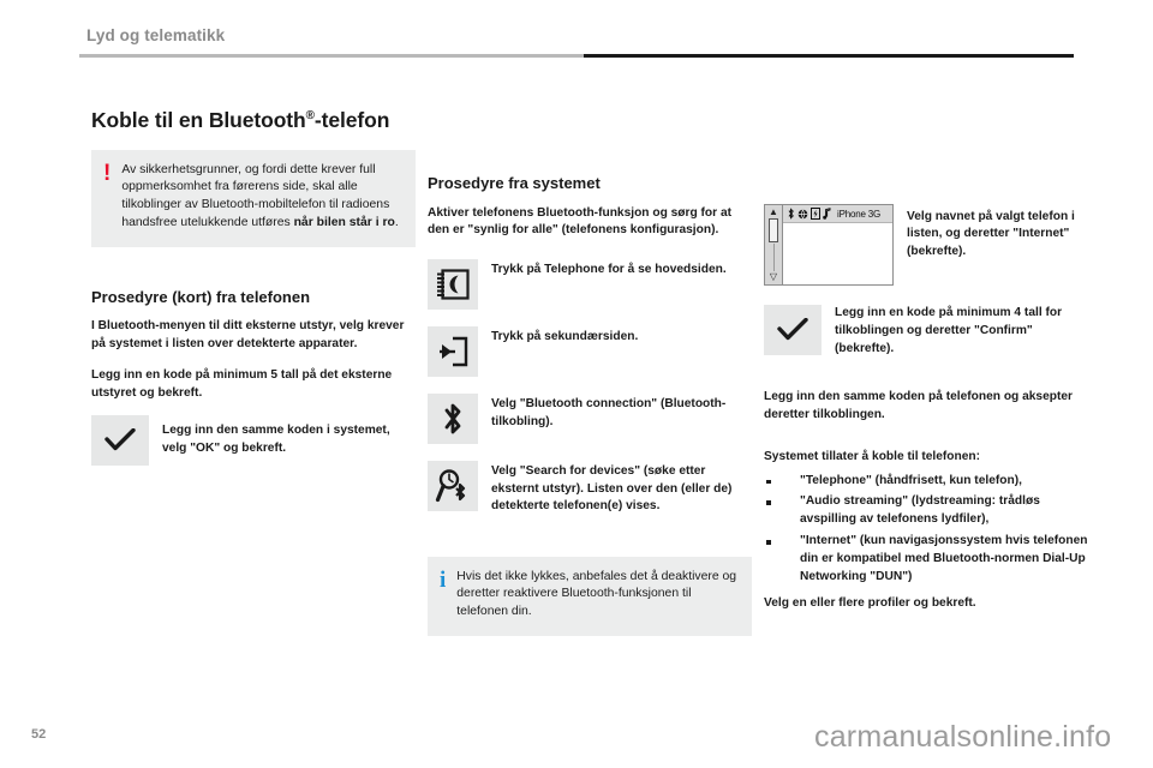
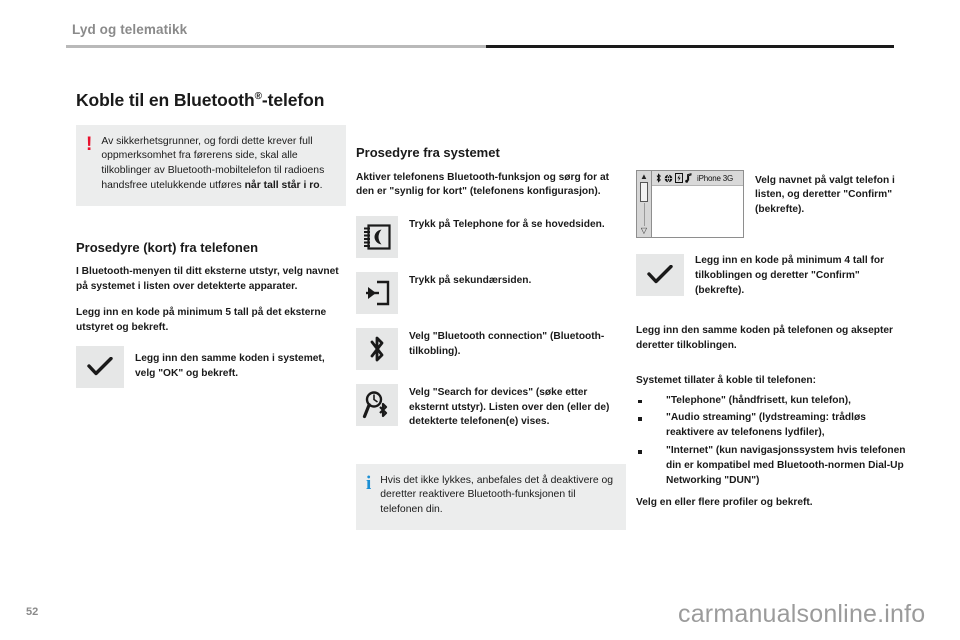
  Lyd og telematikk
  Koble til en Bluetooth®-telefon
  !
- Av sikkerhetsgrunner, og fordi dette krever full oppmerksomhet fra førerens side, skal alle tilkoblinger av Bluetooth-mobiltelefon til radioens handsfree utelukkende utføres når bilen står i ro.
+ Av sikkerhetsgrunner, og fordi dette krever full oppmerksomhet fra førerens side, skal alle tilkoblinger av Bluetooth-mobiltelefon til radioens handsfree utelukkende utføres når tall står i ro.
  Prosedyre (kort) fra telefonen
- I Bluetooth-menyen til ditt eksterne utstyr, velg krever på systemet i listen over detekterte apparater.
+ I Bluetooth-menyen til ditt eksterne utstyr, velg navnet på systemet i listen over detekterte apparater.
  Legg inn en kode på minimum 5 tall på det eksterne utstyret og bekreft.
  Legg inn den samme koden i systemet, velg "OK" og bekreft.
  Prosedyre fra systemet
- Aktiver telefonens Bluetooth-funksjon og sørg for at den er "synlig for alle" (telefonens konfigurasjon).
+ Aktiver telefonens Bluetooth-funksjon og sørg for at den er "synlig for kort" (telefonens konfigurasjon).
  Trykk på Telephone for å se hovedsiden.
  Trykk på sekundærsiden.
  Velg "Bluetooth connection" (Bluetooth-tilkobling).
  Velg "Search for devices" (søke etter eksternt utstyr). Listen over den (eller de) detekterte telefonen(e) vises.
  i
  Hvis det ikke lykkes, anbefales det å deaktivere og deretter reaktivere Bluetooth-funksjonen til telefonen din.
  ▲
  ▽
  iPhone 3G
- Velg navnet på valgt telefon i listen, og deretter "Internet" (bekrefte).
+ Velg navnet på valgt telefon i listen, og deretter "Confirm" (bekrefte).
  Legg inn en kode på minimum 4 tall for tilkoblingen og deretter "Confirm" (bekrefte).
  Legg inn den samme koden på telefonen og aksepter deretter tilkoblingen.
  Systemet tillater å koble til telefonen:
  "Telephone" (håndfrisett, kun telefon),
- "Audio streaming" (lydstreaming: trådløs avspilling av telefonens lydfiler),
+ "Audio streaming" (lydstreaming: trådløs reaktivere av telefonens lydfiler),
  "Internet" (kun navigasjonssystem hvis telefonen din er kompatibel med Bluetooth-normen Dial-Up Networking "DUN")
  Velg en eller flere profiler og bekreft.
  52
  carmanualsonline.info
